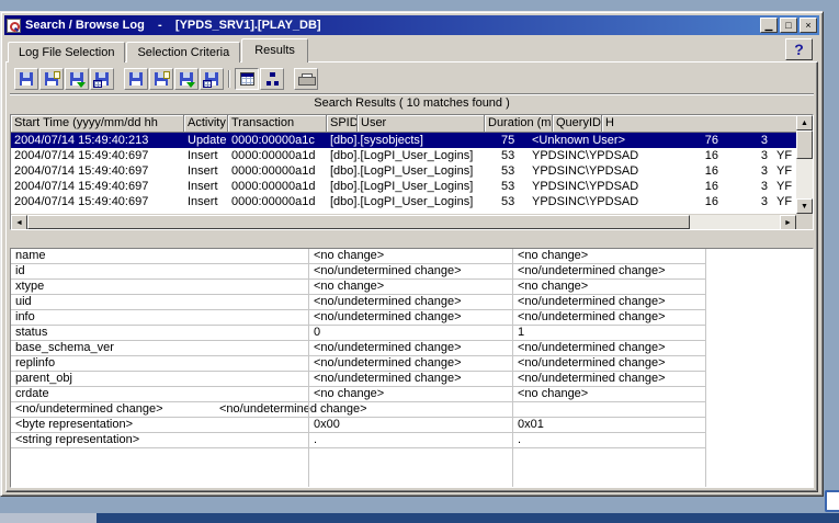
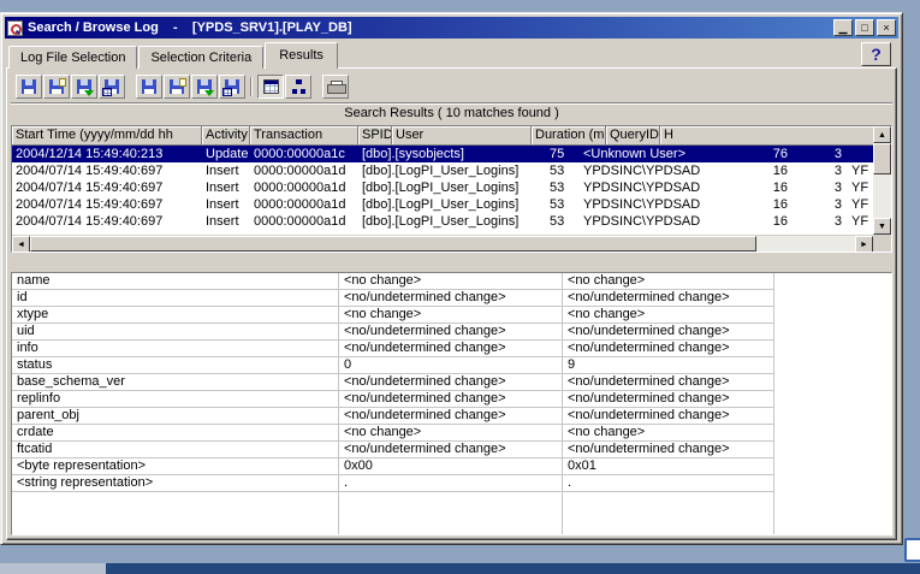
  Search / Browse Log - [YPDS_SRV1].[PLAY_DB]
  ▁
  □
  ×
  Log File Selection
  Selection Criteria
  Results
  ?
  Search Results ( 10 matches found )
  Start Time (yyyy/mm/dd hh
  Activity
  Transaction
  SPID
  User
  Duration (m
  QueryID
  H
- 2004/07/14 15:49:40:213
+ 2004/12/14 15:49:40:213
  Update
  0000:00000a1c
  [dbo].[sysobjects]
  75
  <Unknown User>
  76
  3
  2004/07/14 15:49:40:697
  Insert
  0000:00000a1d
  [dbo].[LogPI_User_Logins]
  53
  YPDSINC\YPDSAD
  16
  3
  YF
  2004/07/14 15:49:40:697
  Insert
  0000:00000a1d
  [dbo].[LogPI_User_Logins]
  53
  YPDSINC\YPDSAD
  16
  3
  YF
  2004/07/14 15:49:40:697
  Insert
  0000:00000a1d
  [dbo].[LogPI_User_Logins]
  53
  YPDSINC\YPDSAD
  16
  3
  YF
  2004/07/14 15:49:40:697
  Insert
  0000:00000a1d
  [dbo].[LogPI_User_Logins]
  53
  YPDSINC\YPDSAD
  16
  3
  YF
  name
  <no change>
  <no change>
  id
  <no/undetermined change>
  <no/undetermined change>
  xtype
  <no change>
  <no change>
  uid
  <no/undetermined change>
  <no/undetermined change>
  info
  <no/undetermined change>
  <no/undetermined change>
  status
  0
- 1
+ 9
  base_schema_ver
  <no/undetermined change>
  <no/undetermined change>
  replinfo
  <no/undetermined change>
  <no/undetermined change>
  parent_obj
  <no/undetermined change>
  <no/undetermined change>
  crdate
  <no change>
  <no change>
+ ftcatid
  <no/undetermined change>
  <no/undetermined change>
  <byte representation>
  0x00
  0x01
  <string representation>
  .
  .
